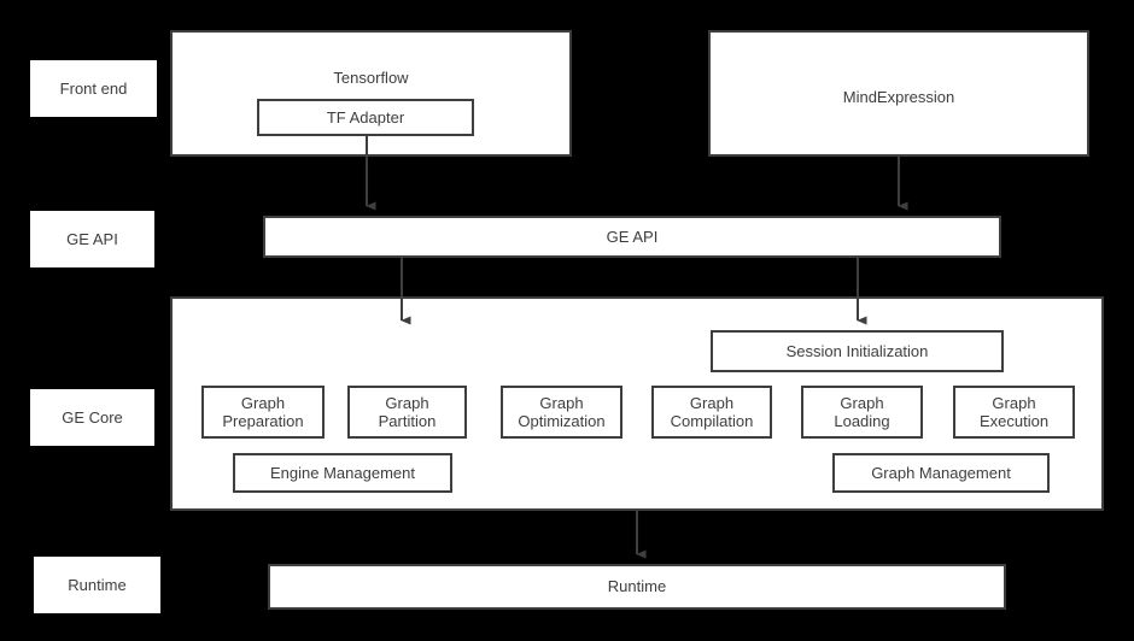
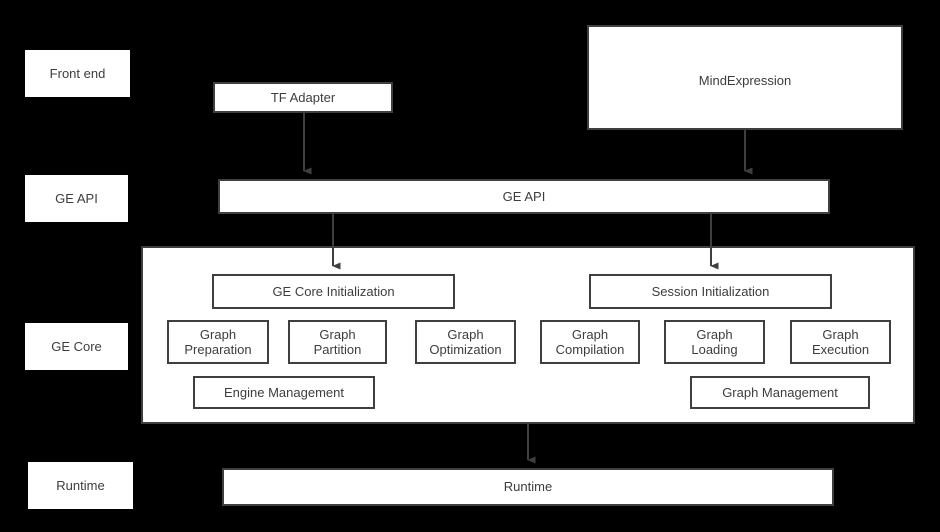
  Front end
  GE API
  GE Core
  Runtime
- Tensorflow
  TF Adapter
  MindExpression
  GE API
+ GE Core Initialization
  Session Initialization
  Graph
  Preparation
  Graph
  Partition
  Graph
  Optimization
  Graph
  Compilation
  Graph
  Loading
  Graph
  Execution
  Engine Management
  Graph Management
  Runtime
